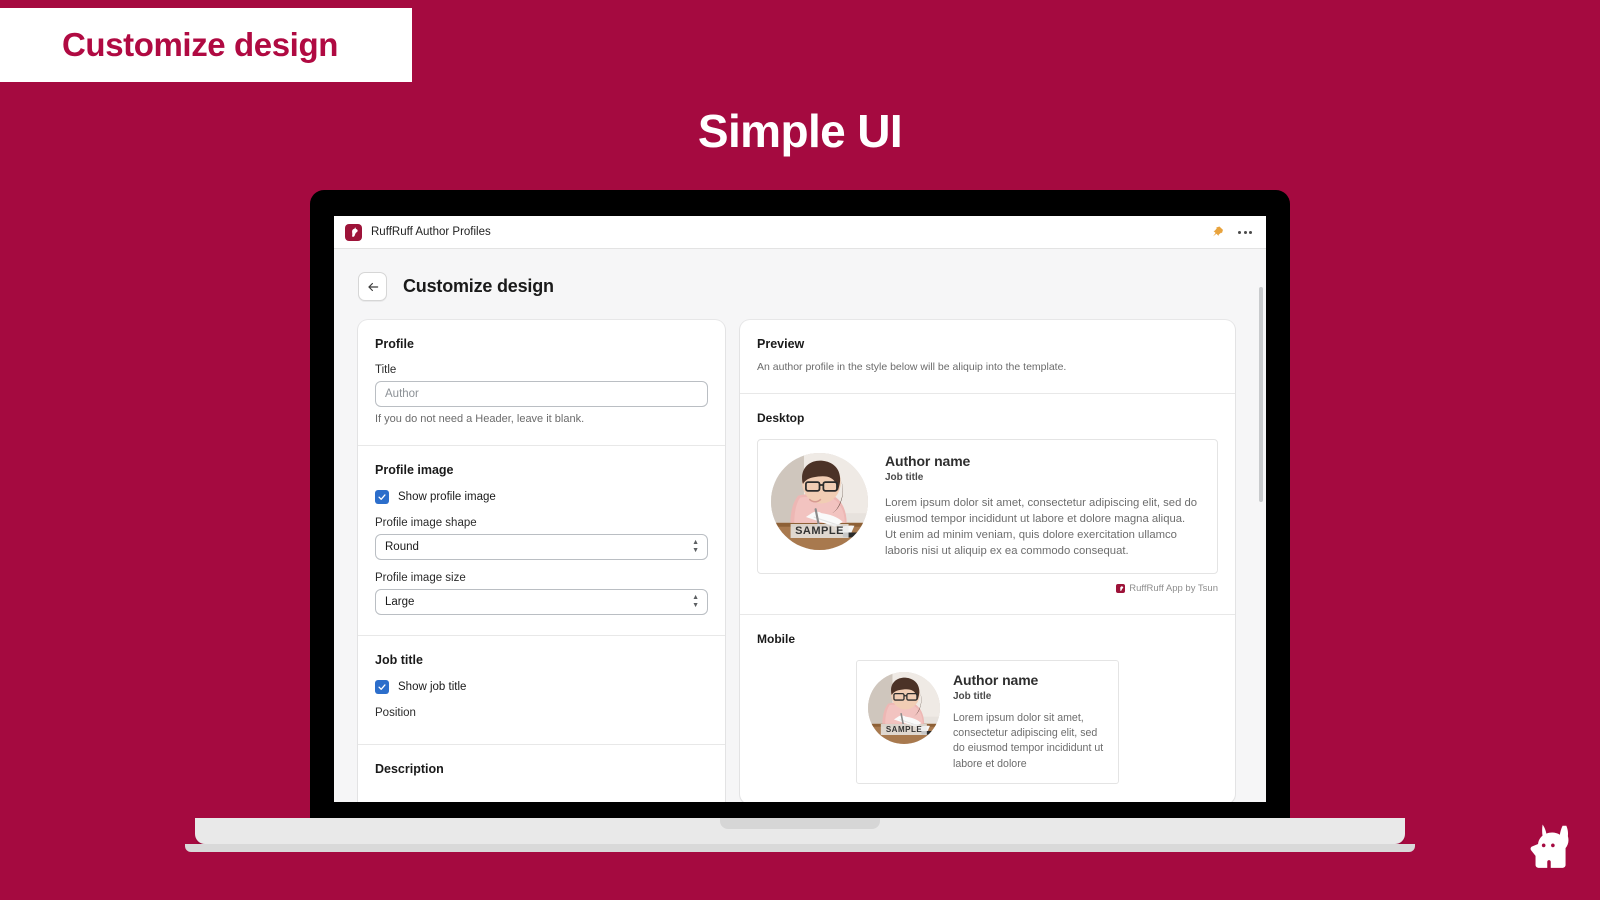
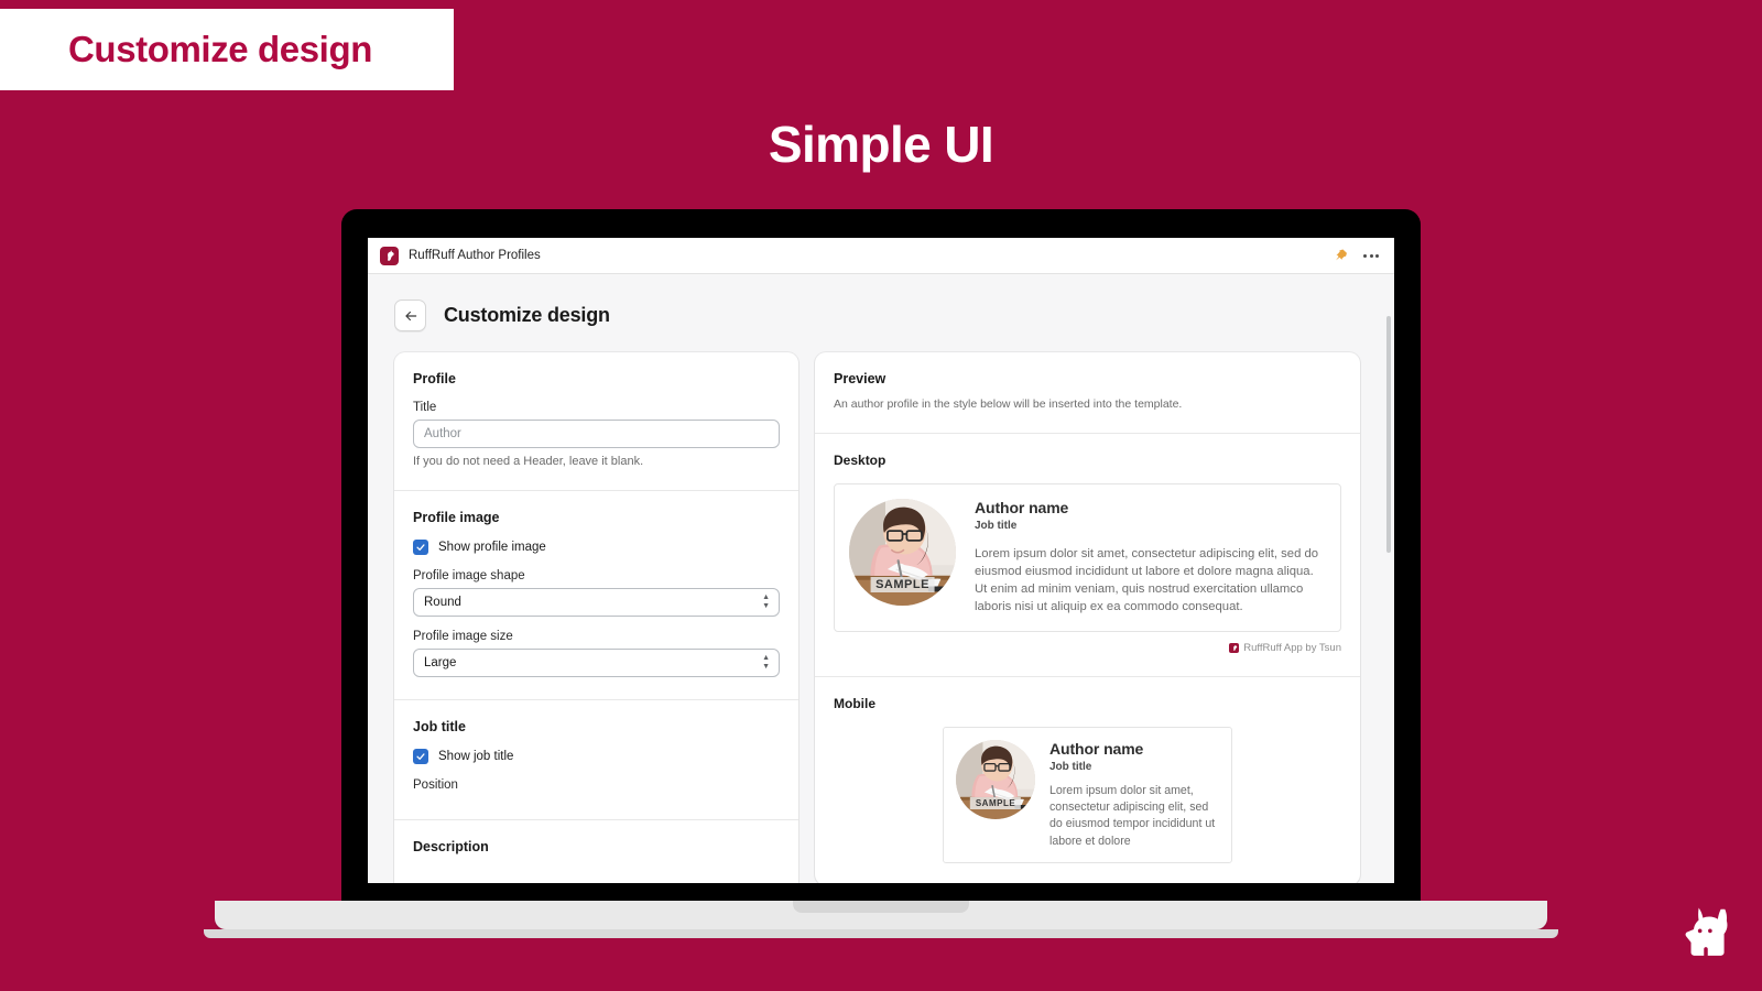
  Customize design
  Simple UI
  RuffRuff Author Profiles
  Customize design
  Profile
  Title
  Author
  If you do not need a Header, leave it blank.
  Profile image
  Show profile image
  Profile image shape
  Round
  Profile image size
  Large
  Job title
  Show job title
  Position
  Description
  Preview
- An author profile in the style below will be aliquip into the template.
+ An author profile in the style below will be inserted into the template.
  Desktop
  SAMPLE
  Author name
  Job title
- Lorem ipsum dolor sit amet, consectetur adipiscing elit, sed do eiusmod tempor incididunt ut labore et dolore magna aliqua.
+ Lorem ipsum dolor sit amet, consectetur adipiscing elit, sed do eiusmod eiusmod incididunt ut labore et dolore magna aliqua.
- Ut enim ad minim veniam, quis dolore exercitation ullamco laboris nisi ut aliquip ex ea commodo consequat.
+ Ut enim ad minim veniam, quis nostrud exercitation ullamco laboris nisi ut aliquip ex ea commodo consequat.
  RuffRuff App by Tsun
  Mobile
  SAMPLE
  Author name
  Job title
  Lorem ipsum dolor sit amet, consectetur adipiscing elit, sed do eiusmod tempor incididunt ut labore et dolore
